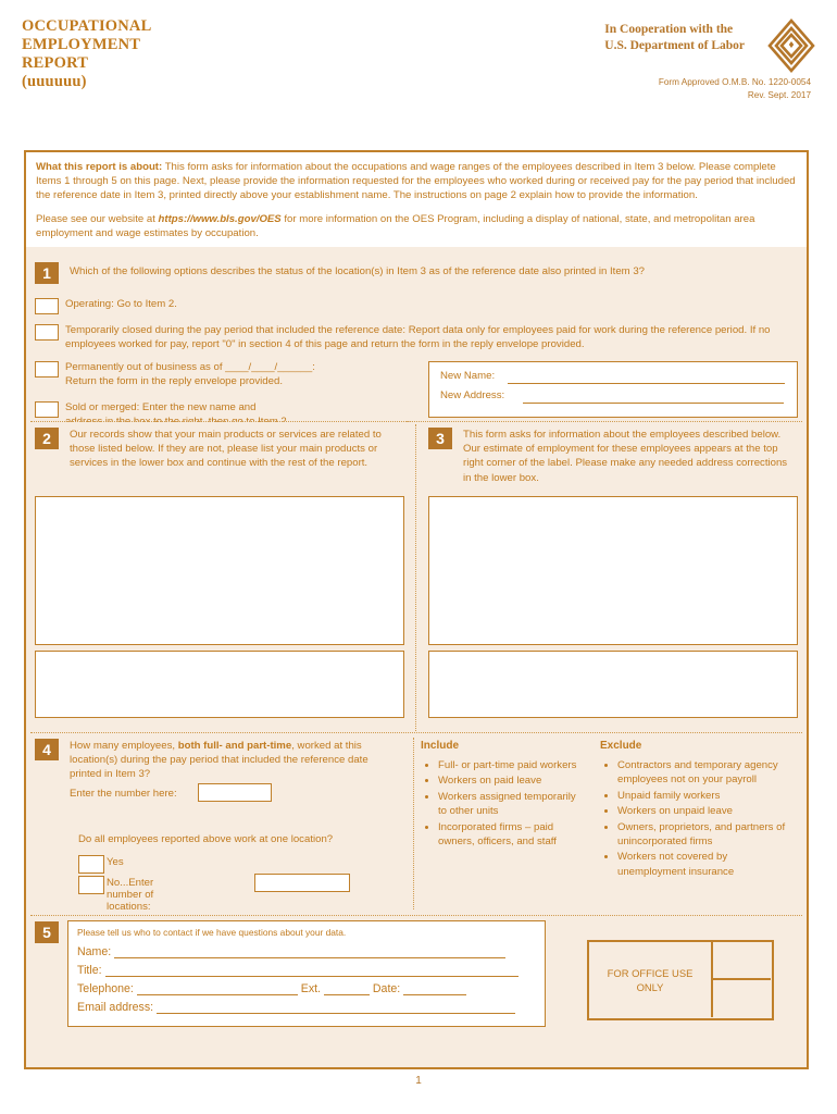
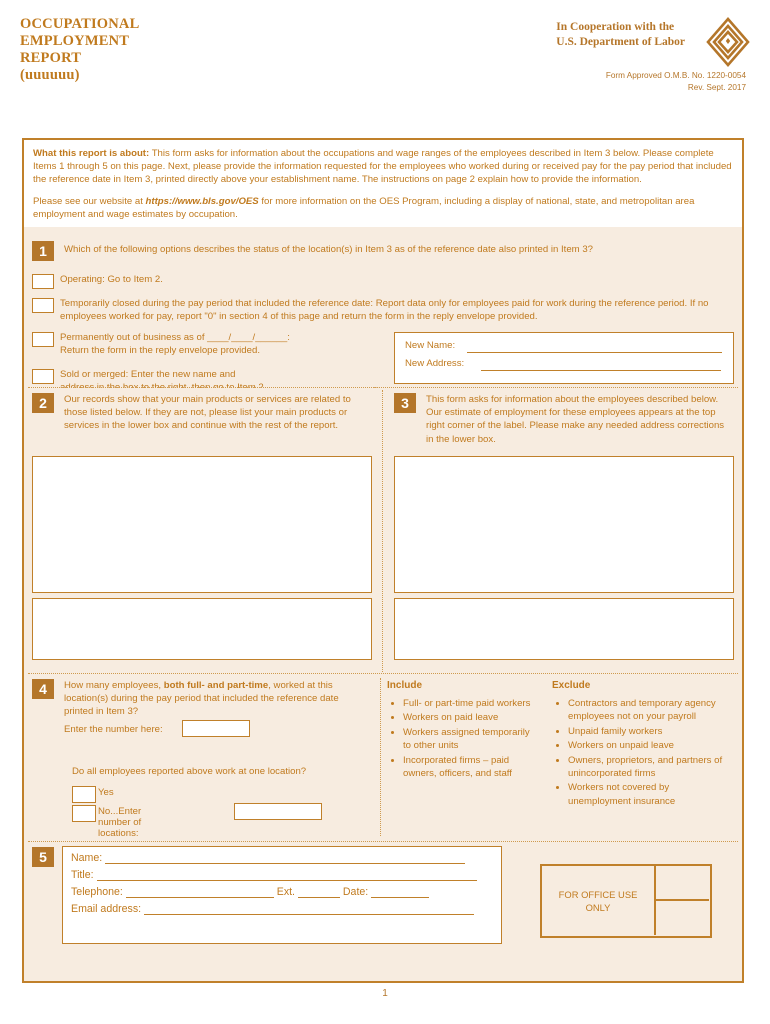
  OCCUPATIONAL
  EMPLOYMENT
  REPORT
  (uuuuuu)
  In Cooperation with the
  U.S. Department of Labor
  Form Approved O.M.B. No. 1220-0054
  Rev. Sept. 2017
  What this report is about: This form asks for information about the occupations and wage ranges of the employees described in Item 3 below. Please complete Items 1 through 5 on this page. Next, please provide the information requested for the employees who worked during or received pay for the pay period that included the reference date in Item 3, printed directly above your establishment name. The instructions on page 2 explain how to provide the information.
  Please see our website at https://www.bls.gov/OES for more information on the OES Program, including a display of national, state, and metropolitan area employment and wage estimates by occupation.
  1
  Which of the following options describes the status of the location(s) in Item 3 as of the reference date also printed in Item 3?
  Operating: Go to Item 2.
  Temporarily closed during the pay period that included the reference date: Report data only for employees paid for work during the reference period. If no employees worked for pay, report "0" in section 4 of this page and return the form in the reply envelope provided.
  Permanently out of business as of ____/____/______:
  Return the form in the reply envelope provided.
  Sold or merged: Enter the new name and
  New Name:
  New Address:
  2
  Our records show that your main products or services are related to those listed below. If they are not, please list your main products or services in the lower box and continue with the rest of the report.
  3
  This form asks for information about the employees described below. Our estimate of employment for these employees appears at the top right corner of the label. Please make any needed address corrections in the lower box.
  4
  How many employees, both full- and part-time, worked at this location(s) during the pay period that included the reference date printed in Item 3?
  Enter the number here:
  Do all employees reported above work at one location?
  Yes
  No...Enter number of locations:
  Include
  Full- or part-time paid workers
  Workers on paid leave
  Workers assigned temporarily to other units
  Incorporated firms – paid owners, officers, and staff
  Exclude
  Contractors and temporary agency employees not on your payroll
  Unpaid family workers
  Workers on unpaid leave
  Owners, proprietors, and partners of unincorporated firms
  Workers not covered by unemployment insurance
  5
- Please tell us who to contact if we have questions about your data.
  Name:
  Title:
  Telephone: Ext. Date:
  Email address:
  FOR OFFICE USE
  ONLY
  1
